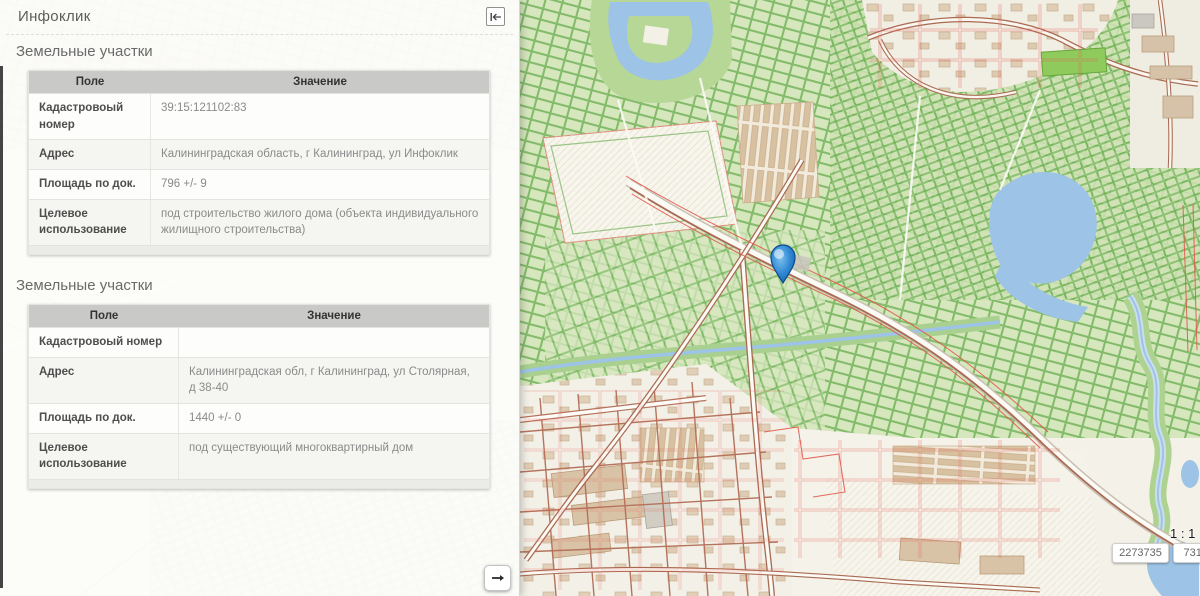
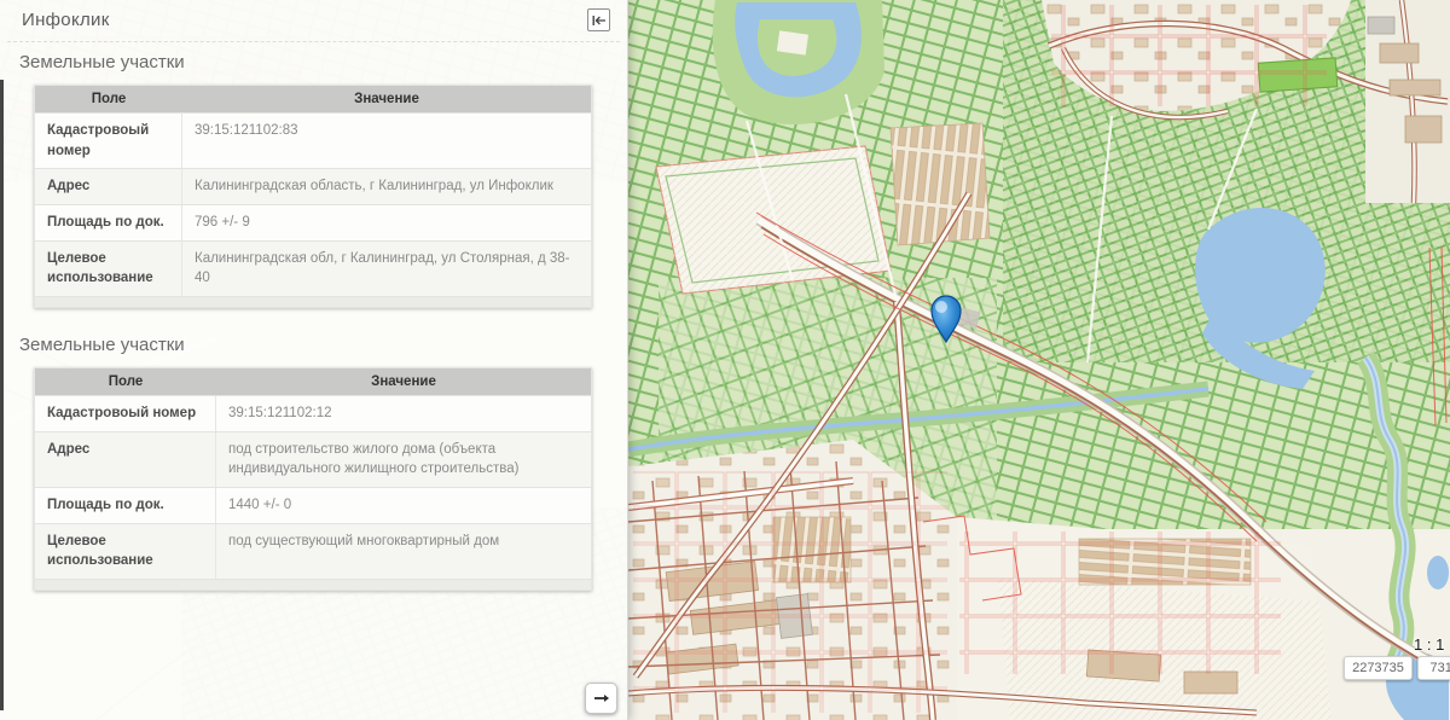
  Инфоклик
  Земельные участки
  Поле
  Значение
  Кадастровоый номер
  39:15:121102:83
  Адрес
  Калининградская область, г Калининград, ул Инфоклик
  Площадь по док.
  796 +/- 9
  Целевое использование
- под строительство жилого дома (объекта индивидуального жилищного строительства)
+ Калининградская обл, г Калининград, ул Столярная, д 38-40
  Земельные участки
  Поле
  Значение
  Кадастровоый номер
+ 39:15:121102:12
  Адрес
- Калининградская обл, г Калининград, ул Столярная, д 38-40
+ под строительство жилого дома (объекта индивидуального жилищного строительства)
  Площадь по док.
  1440 +/- 0
  Целевое использование
  под существующий многоквартирный дом
  1 : 1
  2273735
